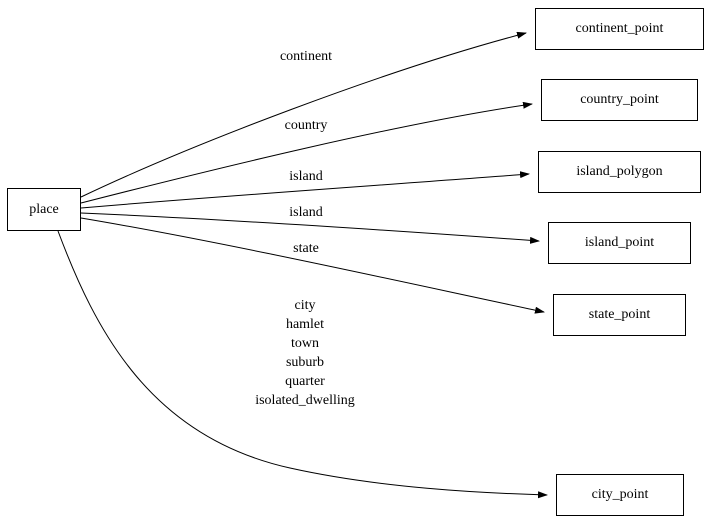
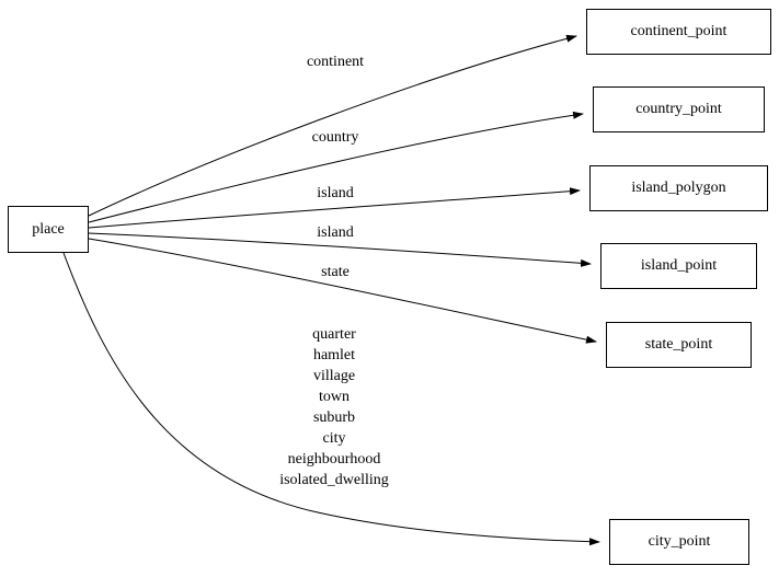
  place
  continent_point
  country_point
  island_polygon
  island_point
  state_point
  city_point
  continent
  country
  island
  island
  state
- city
+ quarter
  hamlet
+ village
  town
  suburb
- quarter
+ city
+ neighbourhood
  isolated_dwelling
